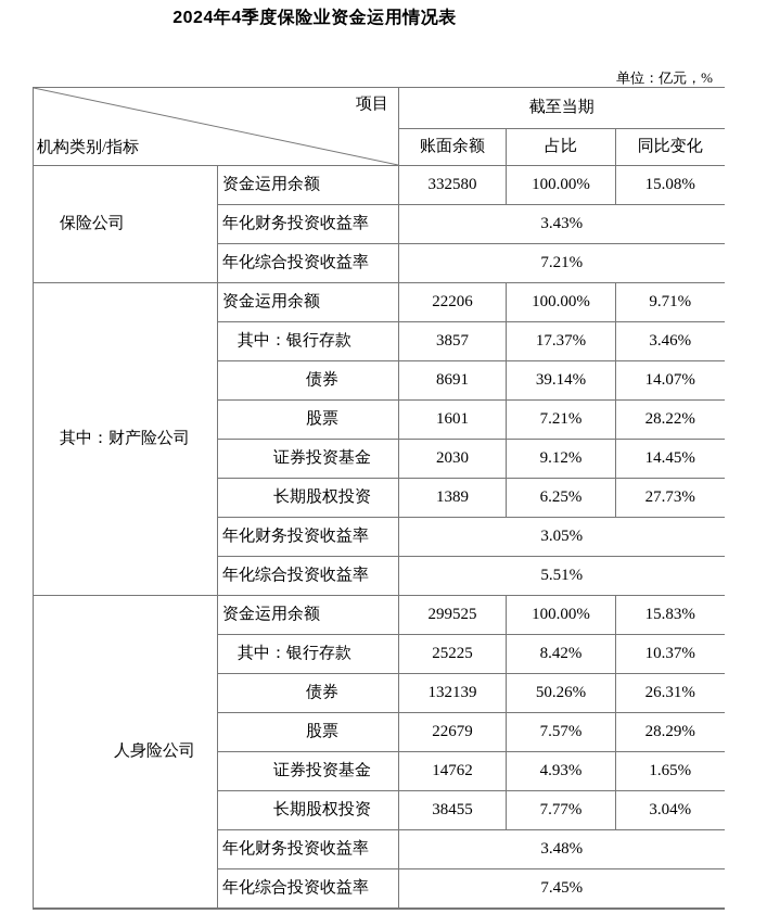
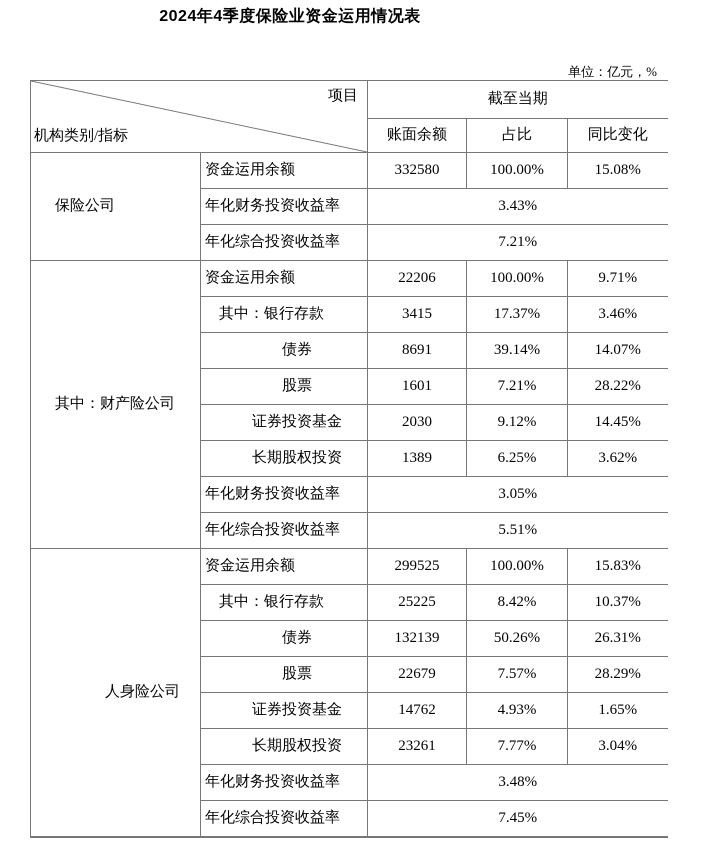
  2024年4季度保险业资金运用情况表
  单位：亿元，%
  项目 机构类别/指标	截至当期
  账面余额	占比	同比变化
  保险公司	资金运用余额	332580	100.00%	15.08%
  年化财务投资收益率	3.43%
  年化综合投资收益率	7.21%
  其中：财产险公司	资金运用余额	22206	100.00%	9.71%
- 其中：银行存款	3857	17.37%	3.46%
+ 其中：银行存款	3415	17.37%	3.46%
  债券	8691	39.14%	14.07%
  股票	1601	7.21%	28.22%
  证券投资基金	2030	9.12%	14.45%
- 长期股权投资	1389	6.25%	27.73%
+ 长期股权投资	1389	6.25%	3.62%
  年化财务投资收益率	3.05%
  年化综合投资收益率	5.51%
  人身险公司	资金运用余额	299525	100.00%	15.83%
  其中：银行存款	25225	8.42%	10.37%
  债券	132139	50.26%	26.31%
  股票	22679	7.57%	28.29%
  证券投资基金	14762	4.93%	1.65%
- 长期股权投资	38455	7.77%	3.04%
+ 长期股权投资	23261	7.77%	3.04%
  年化财务投资收益率	3.48%
  年化综合投资收益率	7.45%
